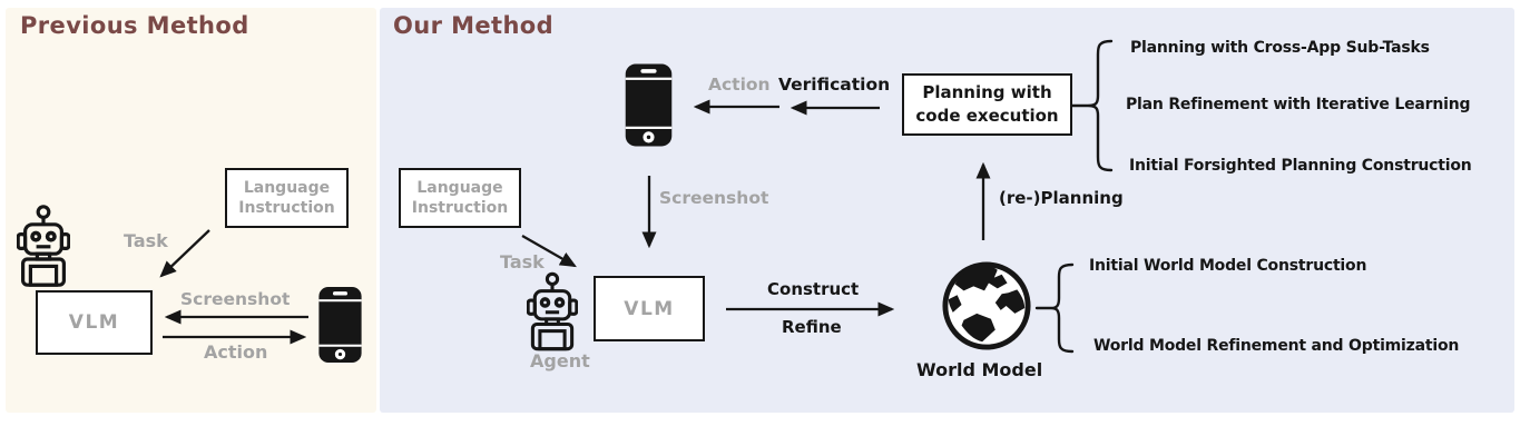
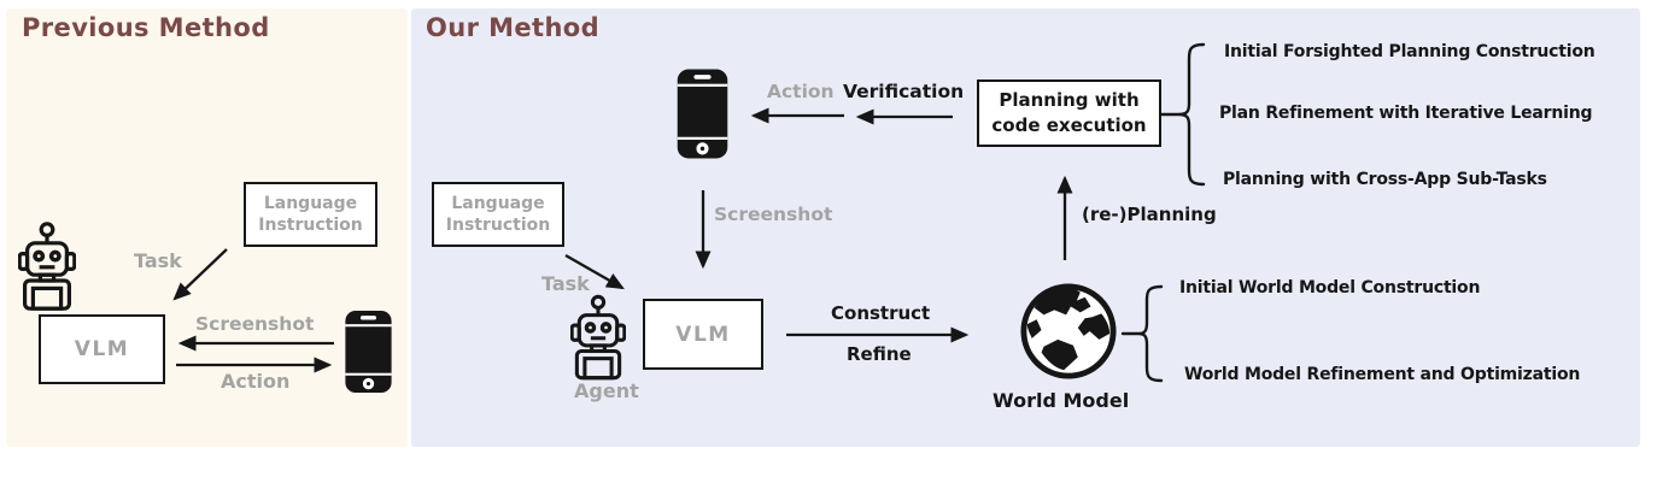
  Previous Method
  Language Instruction
  Task
  VLM
  Screenshot
  Action
  Our Method
  Action
  Verification
  Planning with
  code execution
  Screenshot
  Language Instruction
  Task
  Agent
  VLM
  Construct
  Refine
  (re-)Planning
  World Model
- Planning with Cross-App Sub-Tasks
+ Initial Forsighted Planning Construction
  Plan Refinement with Iterative Learning
- Initial Forsighted Planning Construction
+ Planning with Cross-App Sub-Tasks
  Initial World Model Construction
  World Model Refinement and Optimization
